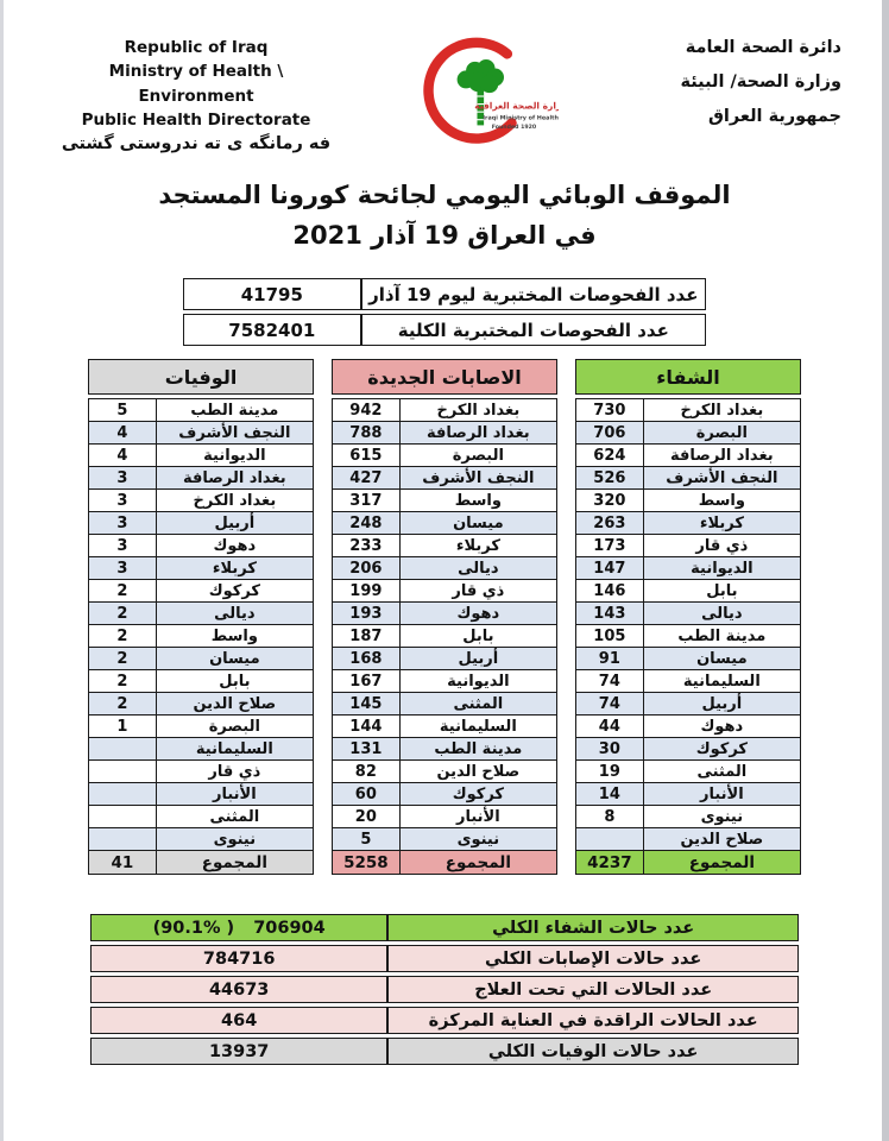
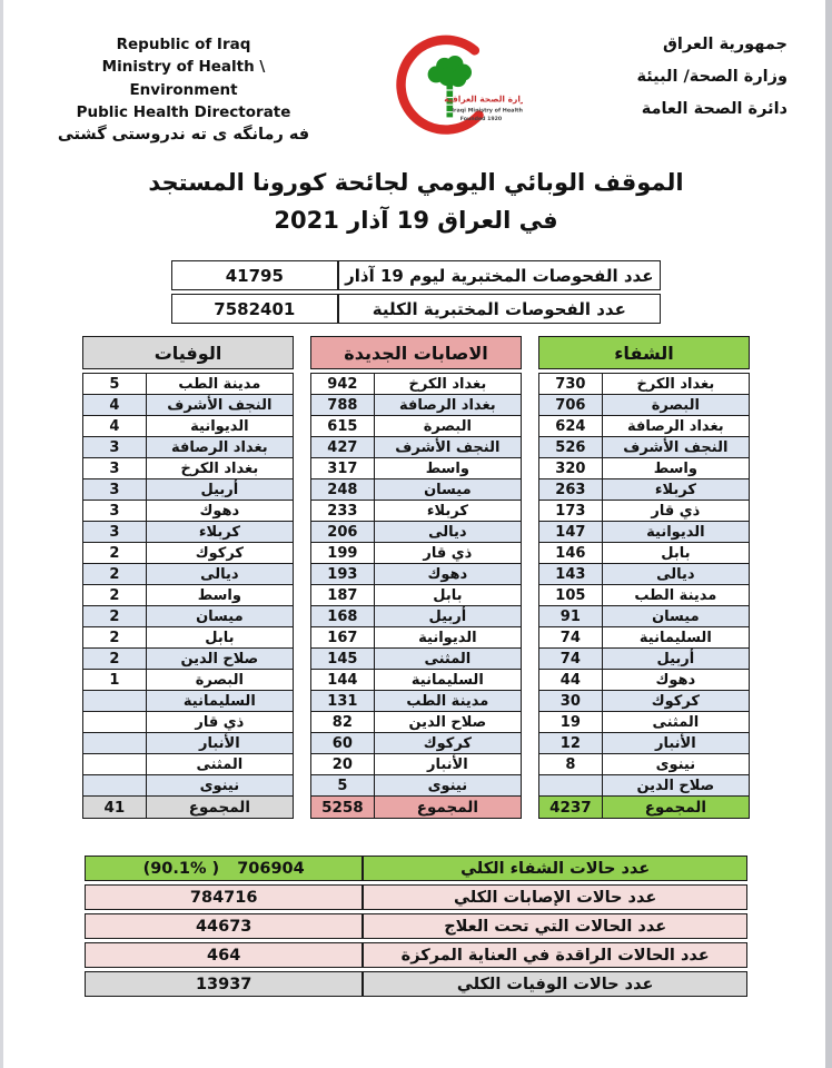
  Republic of Iraq
  Ministry of Health \ Environment
  Public Health Directorate
  فه رمانگه ى ته ندروستى گشتى
  ارة الصحة العراقية
- دائرة الصحة العامة
+ جمهورية العراق
  وزارة الصحة/ البيئة
- جمهورية العراق
+ دائرة الصحة العامة
  الموقف الوبائي اليومي لجائحة كورونا المستجد
  في العراق 19 آذار 2021
  عدد الفحوصات المختبرية ليوم 19 آذار	41795
  عدد الفحوصات المختبرية الكلية	7582401
  الشفاء
  بغداد الكرخ	730
  البصرة	706
  بغداد الرصافة	624
  النجف الأشرف	526
  واسط	320
  كربلاء	263
  ذي قار	173
  الديوانية	147
  بابل	146
  ديالى	143
  مدينة الطب	105
  ميسان	91
  السليمانية	74
  أربيل	74
  دهوك	44
  كركوك	30
  المثنى	19
- الأنبار	14
+ الأنبار	12
  نينوى	8
  صلاح الدين
  المجموع	4237
  الاصابات الجديدة
  بغداد الكرخ	942
  بغداد الرصافة	788
  البصرة	615
  النجف الأشرف	427
  واسط	317
  ميسان	248
  كربلاء	233
  ديالى	206
  ذي قار	199
  دهوك	193
  بابل	187
  أربيل	168
  الديوانية	167
  المثنى	145
  السليمانية	144
  مدينة الطب	131
  صلاح الدين	82
  كركوك	60
  الأنبار	20
  نينوى	5
  المجموع	5258
  الوفيات
  مدينة الطب	5
  النجف الأشرف	4
  الديوانية	4
  بغداد الرصافة	3
  بغداد الكرخ	3
  أربيل	3
  دهوك	3
  كربلاء	3
  كركوك	2
  ديالى	2
  واسط	2
  ميسان	2
  بابل	2
  صلاح الدين	2
  البصرة	1
  السليمانية
  ذي قار
  الأنبار
  المثنى
  نينوى
  المجموع	41
  عدد حالات الشفاء الكلي	(90.1% ) 706904
  عدد حالات الإصابات الكلي	784716
  عدد الحالات التي تحت العلاج	44673
  عدد الحالات الراقدة في العناية المركزة	464
  عدد حالات الوفيات الكلي	13937
